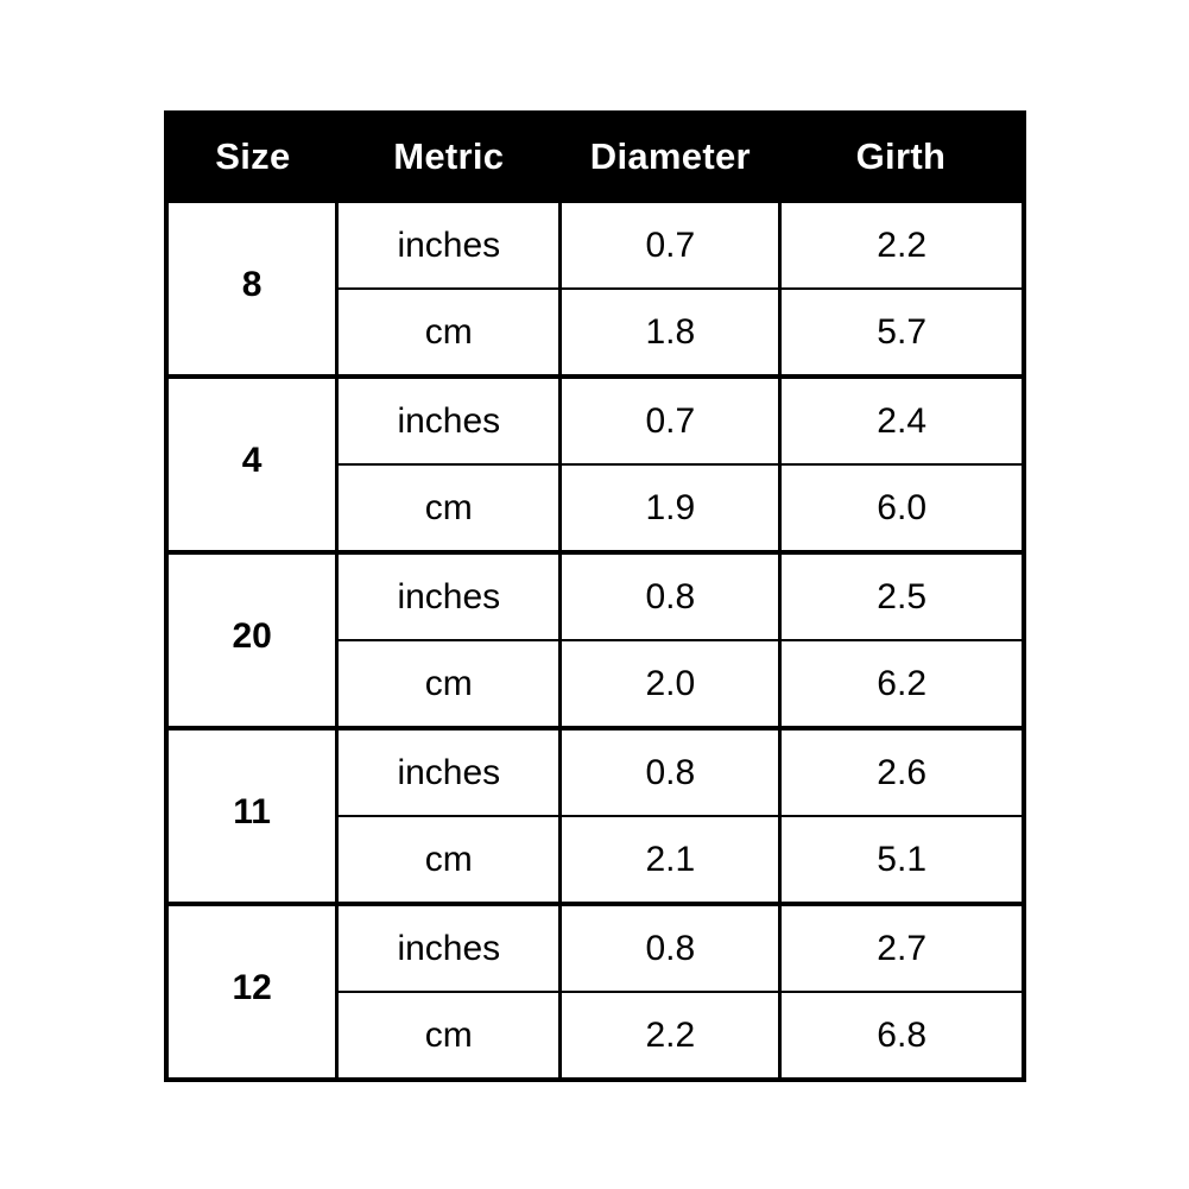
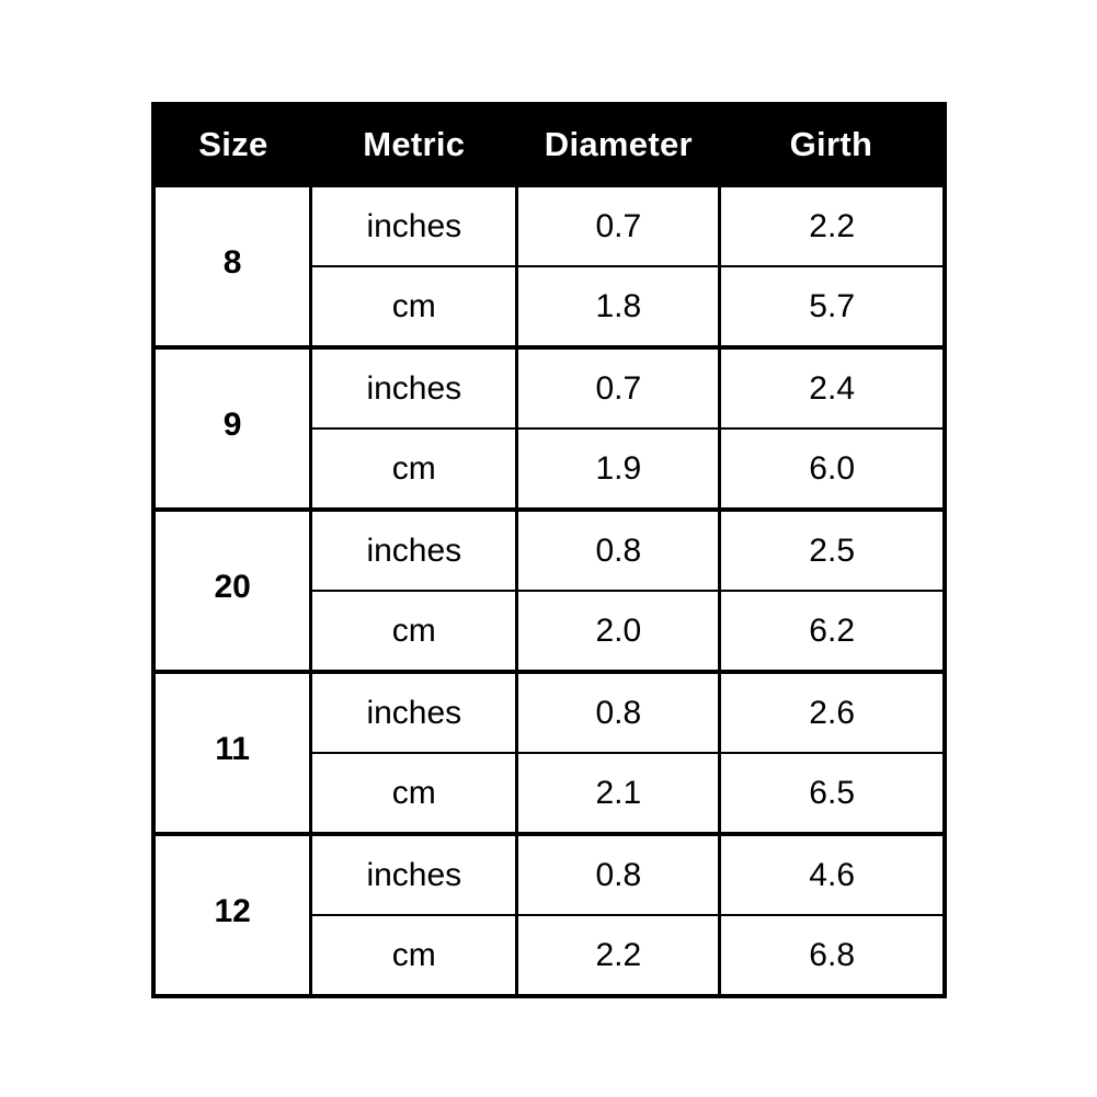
  Size	Metric	Diameter	Girth
  8	inches	0.7	2.2
  cm	1.8	5.7
- 4	inches	0.7	2.4
+ 9	inches	0.7	2.4
  cm	1.9	6.0
  20	inches	0.8	2.5
  cm	2.0	6.2
  11	inches	0.8	2.6
- cm	2.1	5.1
+ cm	2.1	6.5
- 12	inches	0.8	2.7
+ 12	inches	0.8	4.6
  cm	2.2	6.8
